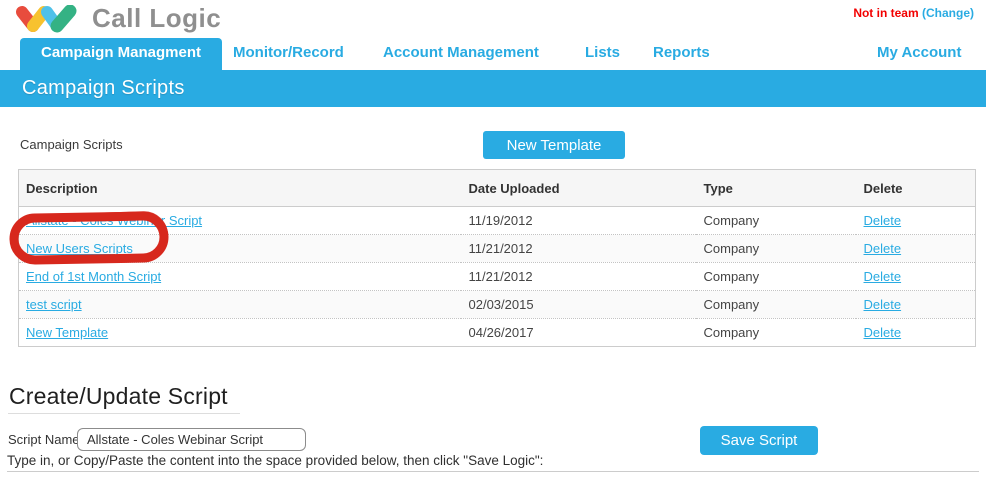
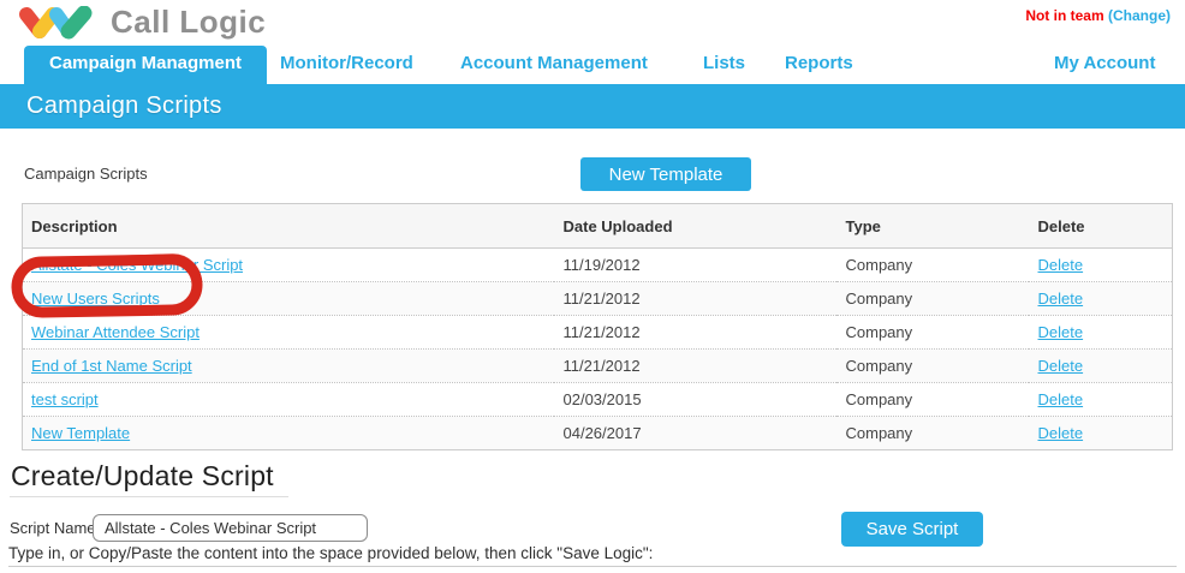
  Call Logic
  Not in team (Change)
  Campaign Managment
  Monitor/Record
  Account Management
  Lists
  Reports
  My Account
  Campaign Scripts
  Campaign Scripts
  New Template
  Description	Date Uploaded	Type	Delete
  New Users Scripts	11/21/2012	Company	Delete
+ Webinar Attendee Script	11/21/2012	Company	Delete
- End of 1st Month Script	11/21/2012	Company	Delete
+ End of 1st Name Script	11/21/2012	Company	Delete
  test script	02/03/2015	Company	Delete
  New Template	04/26/2017	Company	Delete
  Create/Update Script
  Script Name
  Allstate - Coles Webinar Script
  Save Script
  Type in, or Copy/Paste the content into the space provided below, then click "Save Logic":
